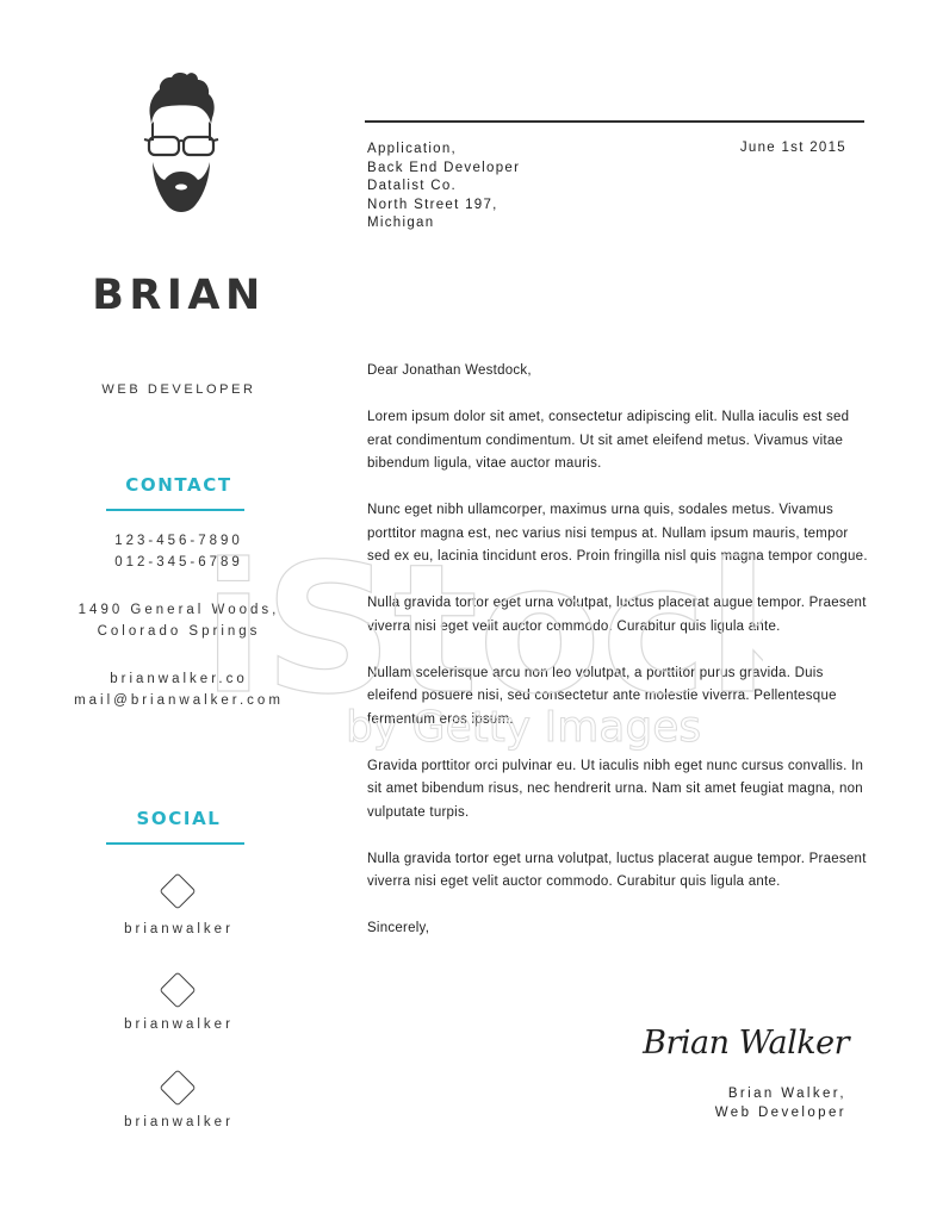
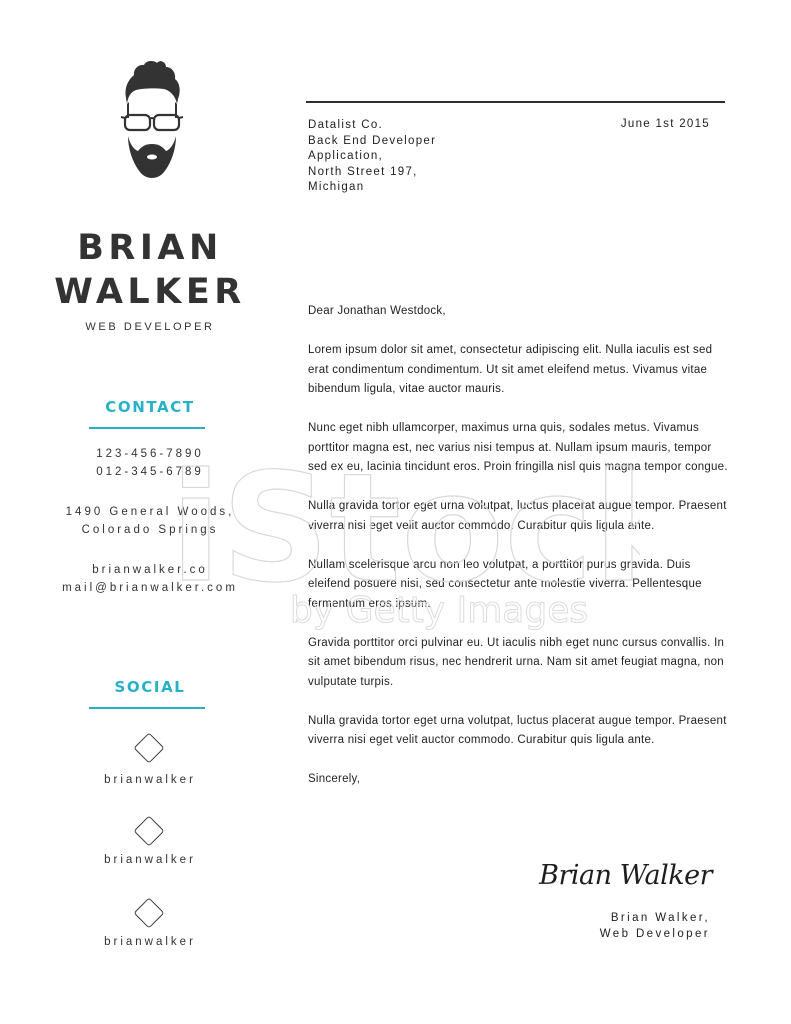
  BRIAN
+ WALKER
  WEB DEVELOPER
  CONTACT
  123-456-7890
  012-345-6789
  1490 General Woods,
  Colorado Springs
  brianwalker.co
  mail@brianwalker.com
  SOCIAL
  brianwalker
  brianwalker
  brianwalker
- Application,
+ Datalist Co.
  Back End Developer
- Datalist Co.
+ Application,
  North Street 197,
  Michigan
  June 1st 2015
  Dear Jonathan Westdock,
  Lorem ipsum dolor sit amet, consectetur adipiscing elit. Nulla iaculis est sed erat condimentum condimentum. Ut sit amet eleifend metus. Vivamus vitae bibendum ligula, vitae auctor mauris.
  Nunc eget nibh ullamcorper, maximus urna quis, sodales metus. Vivamus porttitor magna est, nec varius nisi tempus at. Nullam ipsum mauris, tempor sed ex eu, lacinia tincidunt eros. Proin fringilla nisl quis magna tempor congue.
  Nulla gravida tortor eget urna volutpat, luctus placerat augue tempor. Praesent viverra nisi eget velit auctor commodo. Curabitur quis ligula ante.
  Nullam scelerisque arcu non leo volutpat, a porttitor purus gravida. Duis eleifend posuere nisi, sed consectetur ante molestie viverra. Pellentesque fermentum eros ipsum.
  Gravida porttitor orci pulvinar eu. Ut iaculis nibh eget nunc cursus convallis. In sit amet bibendum risus, nec hendrerit urna. Nam sit amet feugiat magna, non vulputate turpis.
  Nulla gravida tortor eget urna volutpat, luctus placerat augue tempor. Praesent viverra nisi eget velit auctor commodo. Curabitur quis ligula ante.
  Sincerely,
  Brian Walker
  Brian Walker,
  Web Developer
  iStoc
  by Getty Images
